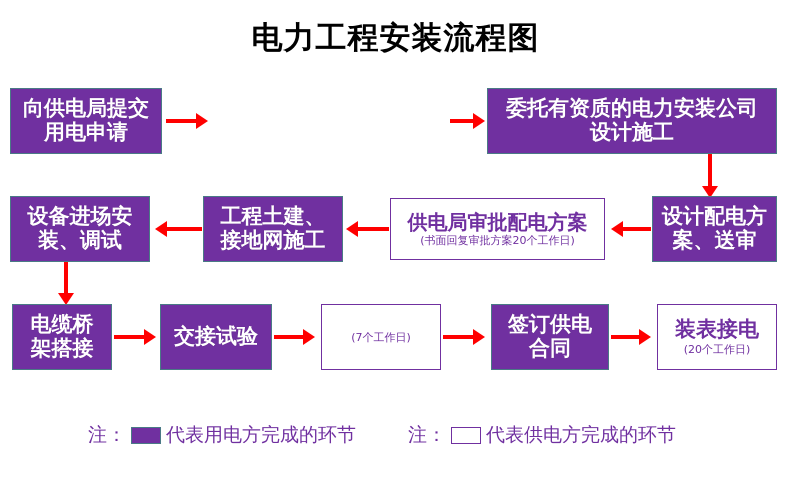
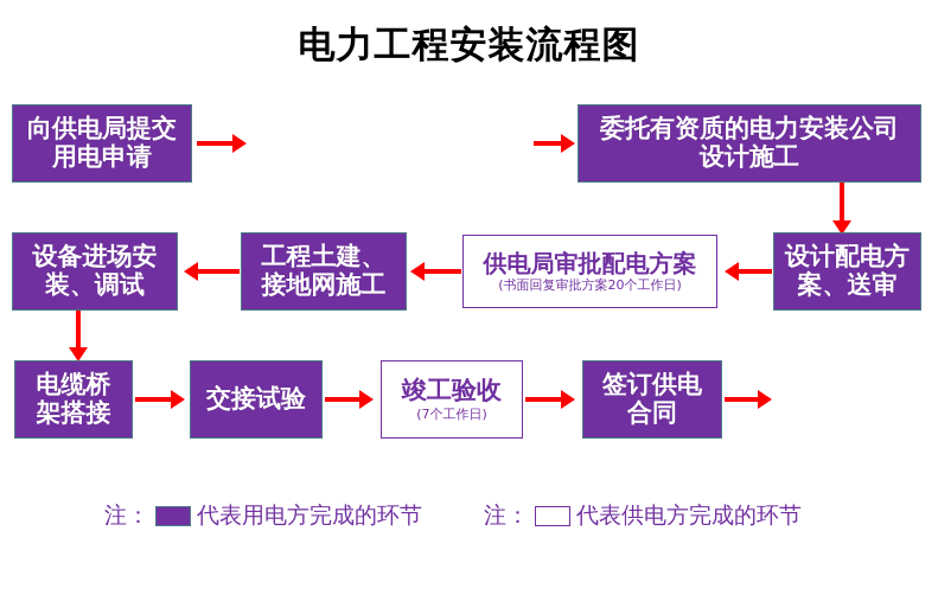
  电力工程安装流程图
  向供电局提交
  用电申请
  委托有资质的电力安装公司
  设计施工
  设备进场安
  装、调试
  工程土建、
  接地网施工
  供电局审批配电方案
  (书面回复审批方案20个工作日)
  设计配电方
  案、送审
  电缆桥
  架搭接
  交接试验
+ 竣工验收
  (7个工作日)
  签订供电
  合同
- 装表接电
- (20个工作日)
  注：
  代表用电方完成的环节
  注：
  代表供电方完成的环节
